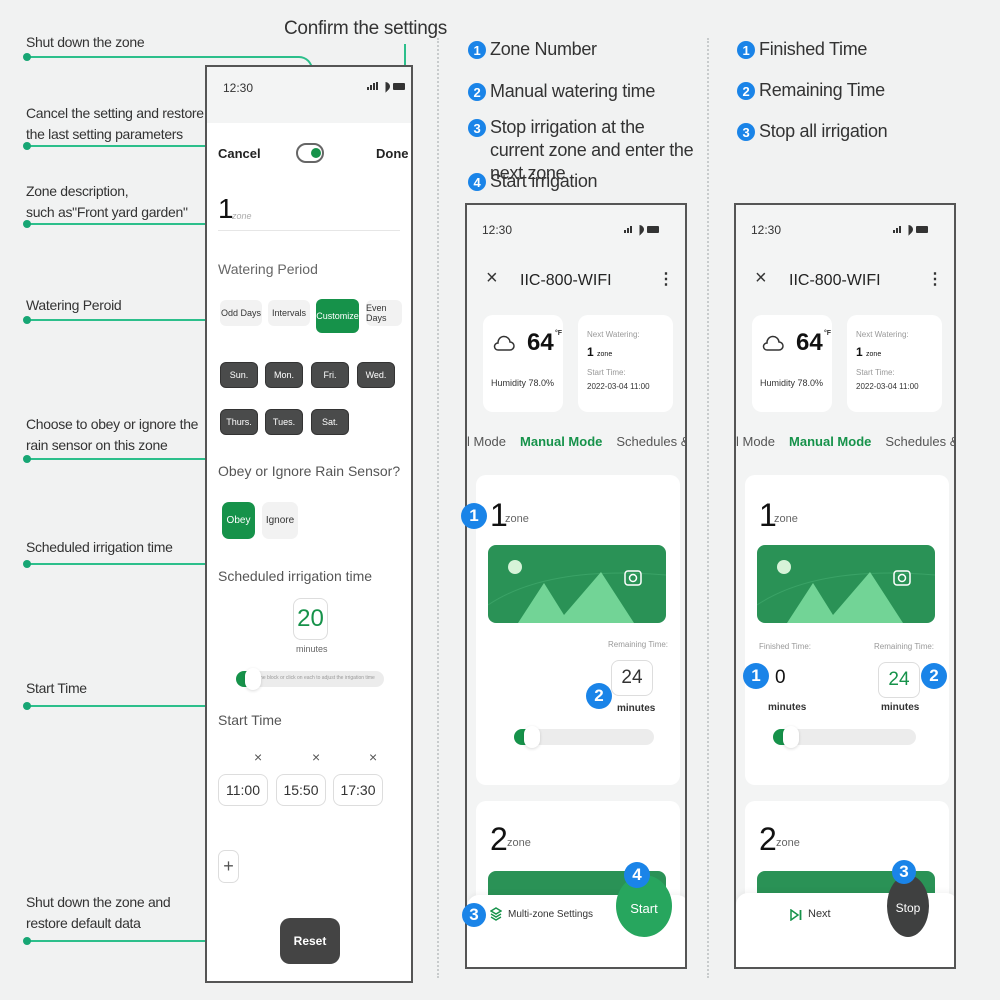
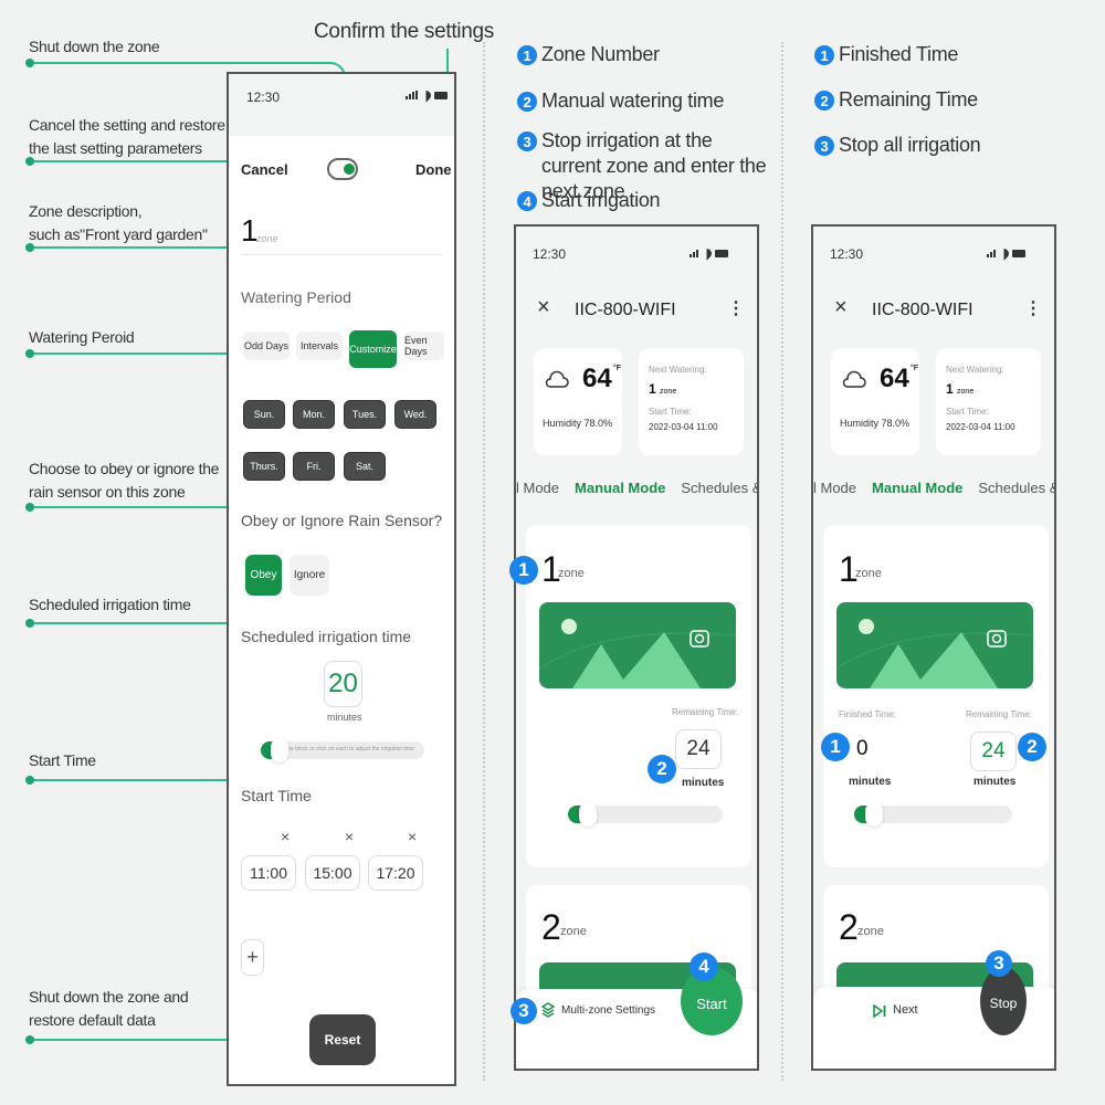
  Confirm the settings
  Shut down the zone
  Cancel the setting and restore
  the last setting parameters
  Zone description,
  such as"Front yard garden"
  Watering Peroid
  Choose to obey or ignore the
  rain sensor on this zone
  Scheduled irrigation time
  Start Time
  Shut down the zone and
  restore default data
  12:30
  Cancel
  Done
  1
  zone
  Watering Period
  Odd Days
  Intervals
  Customize
  Even Days
  Sun.
  Mon.
- Fri.
+ Tues.
  Wed.
  Thurs.
- Tues.
+ Fri.
  Sat.
  Obey or Ignore Rain Sensor?
  Obey
  Ignore
  Scheduled irrigation time
  20
  minutes
  Start Time
  ×
  ×
  ×
  11:00
- 15:50
+ 15:00
- 17:30
+ 17:20
  +
  Reset
  1
  Zone Number
  2
  Manual watering time
  3
  Stop irrigation at the current zone and enter the next zone
  4
  Start irrigation
  12:30
  ×
  IIC-800-WIFI
  ⋮
  64
  Humidity 78.0%
  Next Watering:
  Start Time:
  2022-03-04 11:00
  l Mode
  Manual Mode
  Schedules
  1
  zone
  Remaining Time:
  24
  minutes
  2
  zone
  Multi-zone Settings
  Start
  1
  2
  3
  4
  1
  Finished Time
  2
  Remaining Time
  3
  Stop all irrigation
  12:30
  ×
  IIC-800-WIFI
  ⋮
  64
  Humidity 78.0%
  Next Watering:
  Start Time:
  2022-03-04 11:00
  l Mode
  Manual Mode
  Schedules
  1
  zone
  Finished Time:
  0
  minutes
  Remaining Time:
  24
  minutes
  2
  zone
  Next
  Stop
  1
  2
  3
